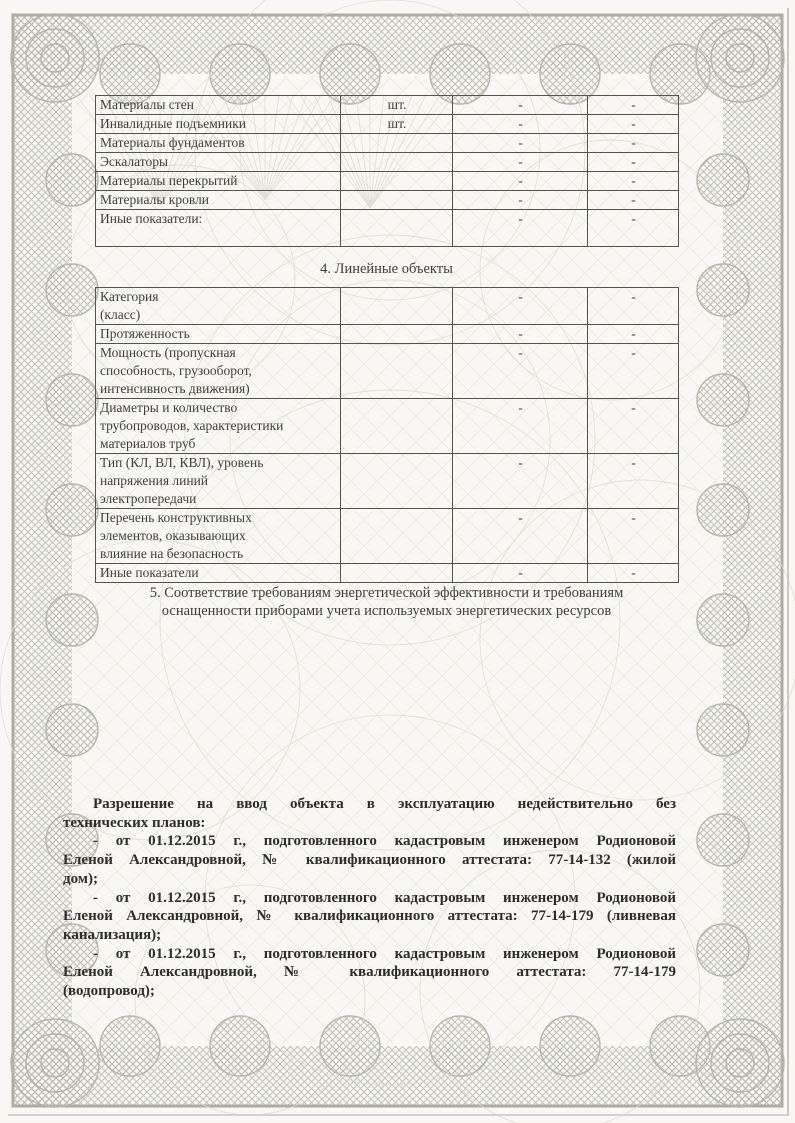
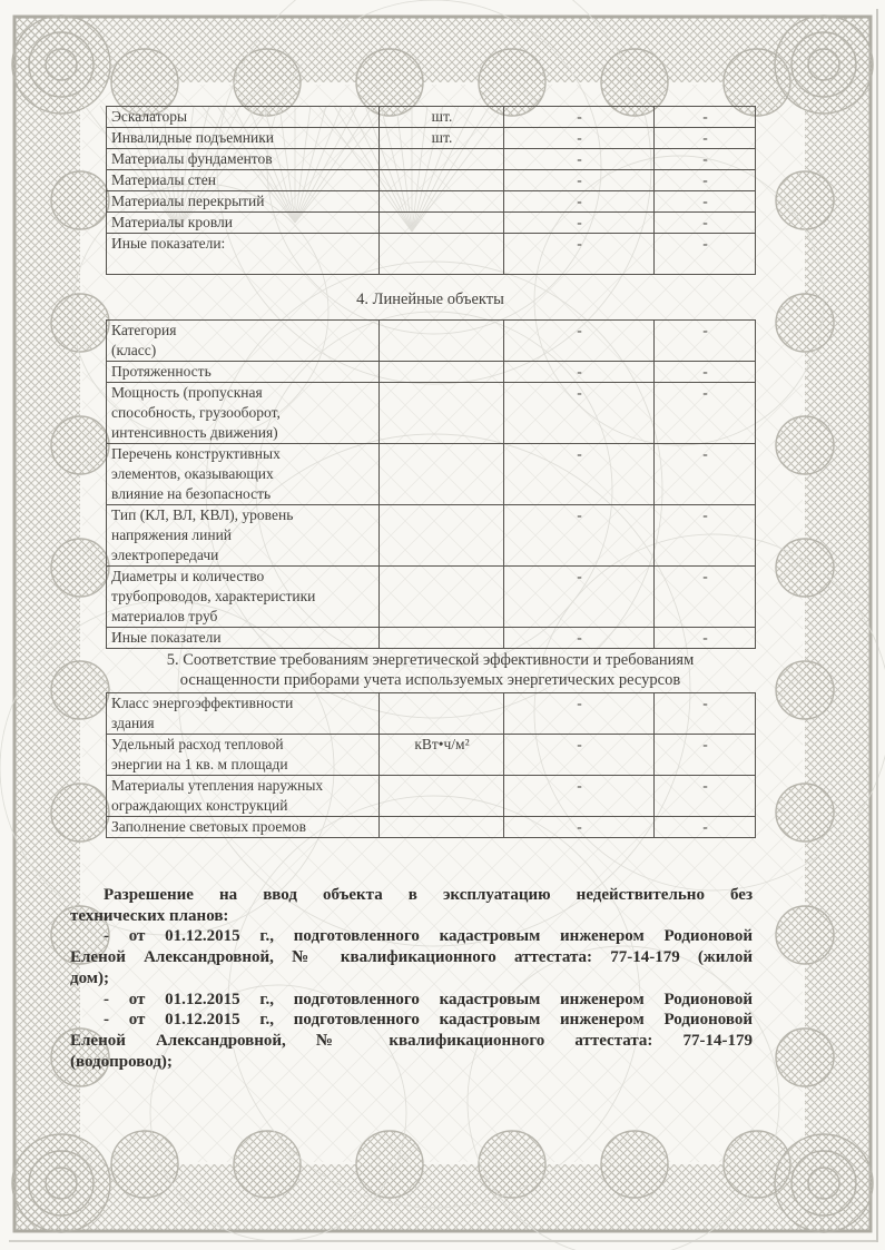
- Материалы стен	шт.	-	-
+ Эскалаторы	шт.	-	-
  Инвалидные подъемники	шт.	-	-
  Материалы фундаментов		-	-
- Эскалаторы		-	-
+ Материалы стен		-	-
  Материалы перекрытий		-	-
  Материалы кровли		-	-
  Иные показатели:		-	-
  4. Линейные объекты
  Категория (класс)		-	-
  Протяженность		-	-
  Мощность (пропускная способность, грузооборот, интенсивность движения)		-	-
- Диаметры и количество трубопроводов, характеристики материалов труб		-	-
+ Перечень конструктивных элементов, оказывающих влияние на безопасность		-	-
  Тип (КЛ, ВЛ, КВЛ), уровень напряжения линий электропередачи		-	-
- Перечень конструктивных элементов, оказывающих влияние на безопасность		-	-
+ Диаметры и количество трубопроводов, характеристики материалов труб		-	-
  Иные показатели		-	-
  5. Соответствие требованиям энергетической эффективности и требованиям
  оснащенности приборами учета используемых энергетических ресурсов
+ Класс энергоэффективности здания		-	-
+ Удельный расход тепловой энергии на 1 кв. м площади	кВт•ч/м²	-	-
+ Материалы утепления наружных ограждающих конструкций		-	-
+ Заполнение световых проемов		-	-
  Разрешение на ввод объекта в эксплуатацию недействительно без
  технических планов:
  - от 01.12.2015 г., подготовленного кадастровым инженером Родионовой
- Еленой Александровной, № квалификационного аттестата: 77-14-132 (жилой
+ Еленой Александровной, № квалификационного аттестата: 77-14-179 (жилой
  дом);
  - от 01.12.2015 г., подготовленного кадастровым инженером Родионовой
- Еленой Александровной, № квалификационного аттестата: 77-14-179 (ливневая
- канализация);
  - от 01.12.2015 г., подготовленного кадастровым инженером Родионовой
  Еленой Александровной, № квалификационного аттестата: 77-14-179
  (водопровод);
